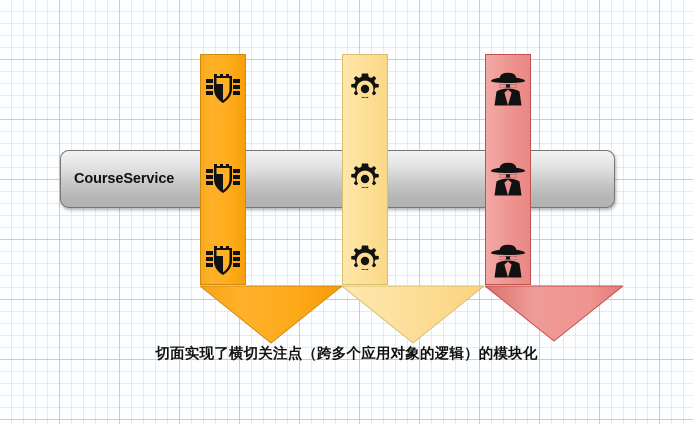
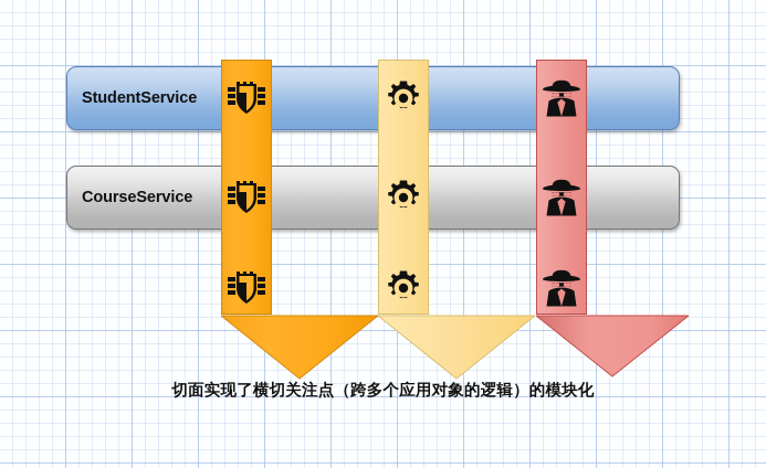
+ StudentService
  CourseService
  切面实现了横切关注点（跨多个应用对象的逻辑）的模块化
